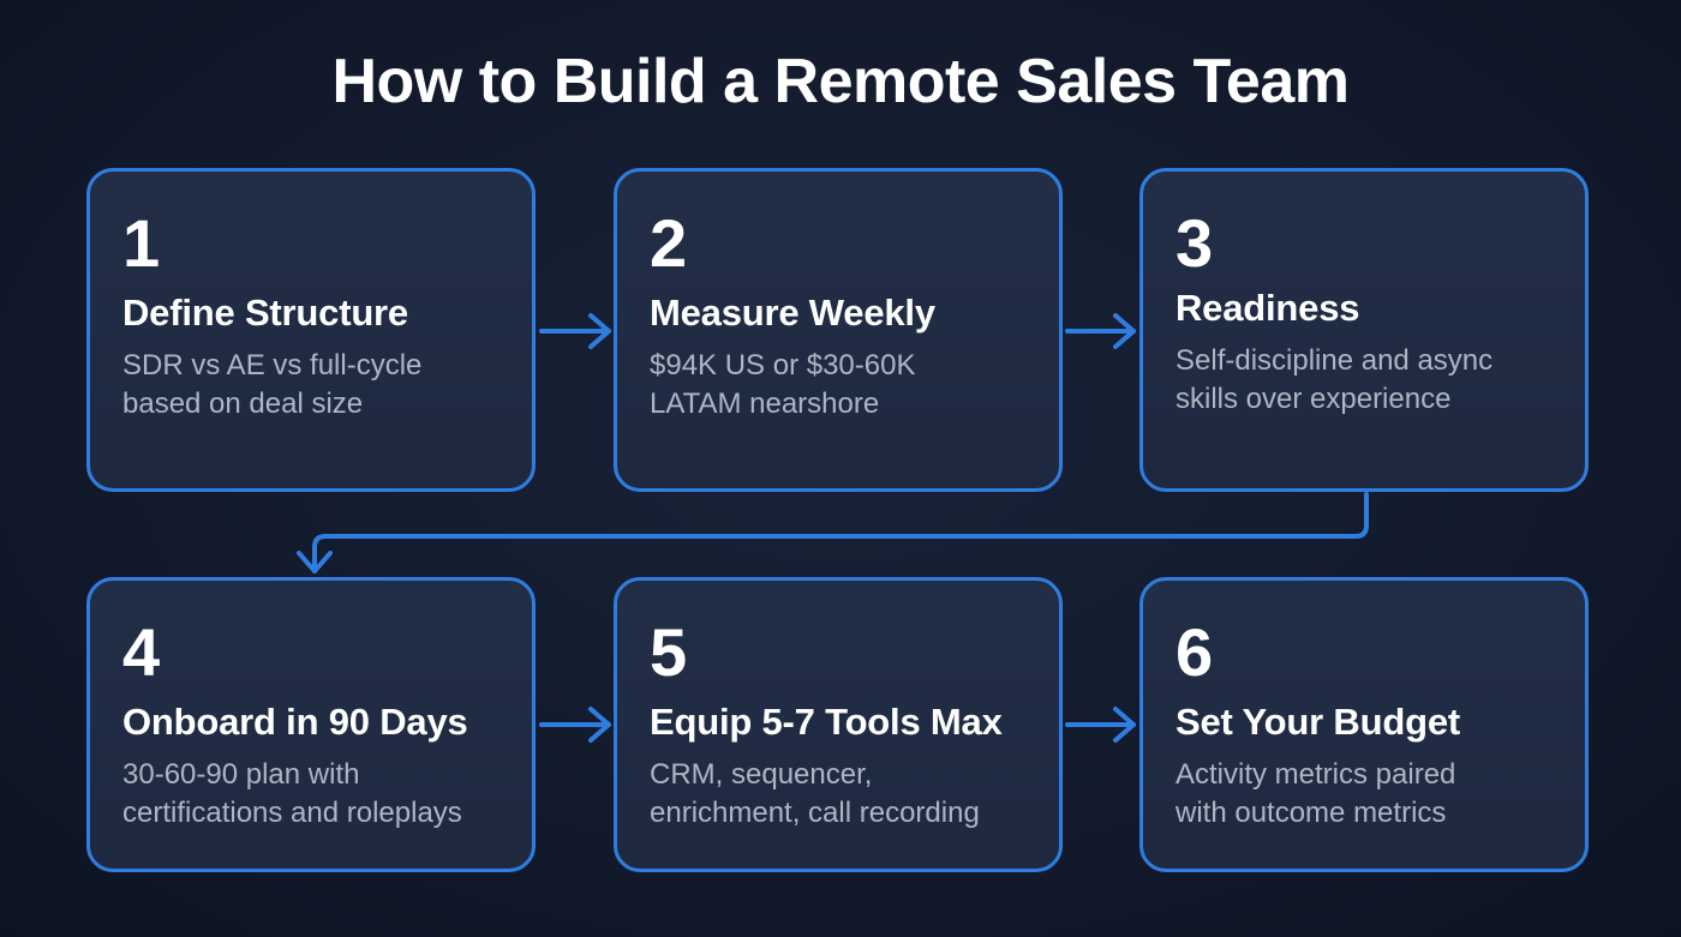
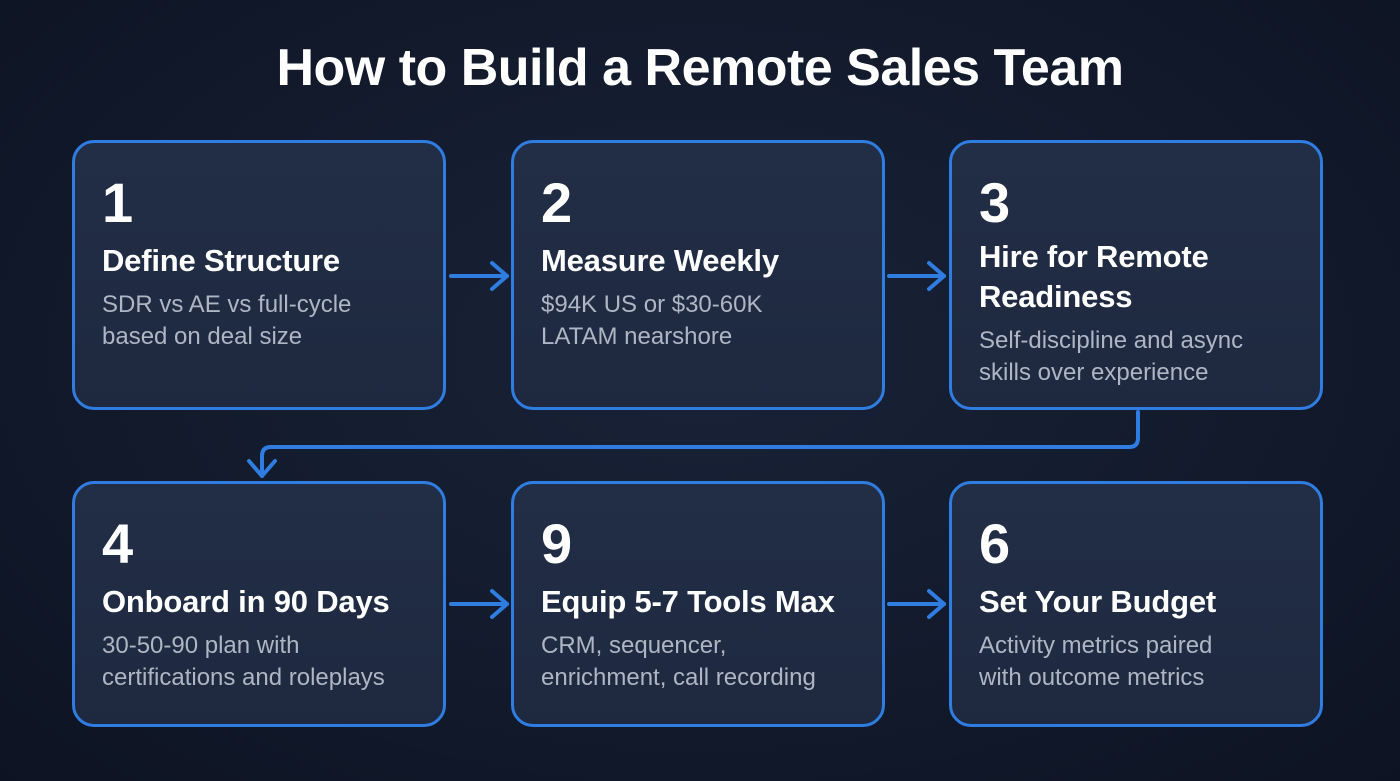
  How to Build a Remote Sales Team
  1
  Define Structure
  SDR vs AE vs full-cycle
  based on deal size
  2
  Measure Weekly
  $94K US or $30-60K
  LATAM nearshore
  3
+ Hire for Remote
  Readiness
  Self-discipline and async
  skills over experience
  4
  Onboard in 90 Days
- 30-60-90 plan with
+ 30-50-90 plan with
  certifications and roleplays
- 5
+ 9
  Equip 5-7 Tools Max
  CRM, sequencer,
  enrichment, call recording
  6
  Set Your Budget
  Activity metrics paired
  with outcome metrics
